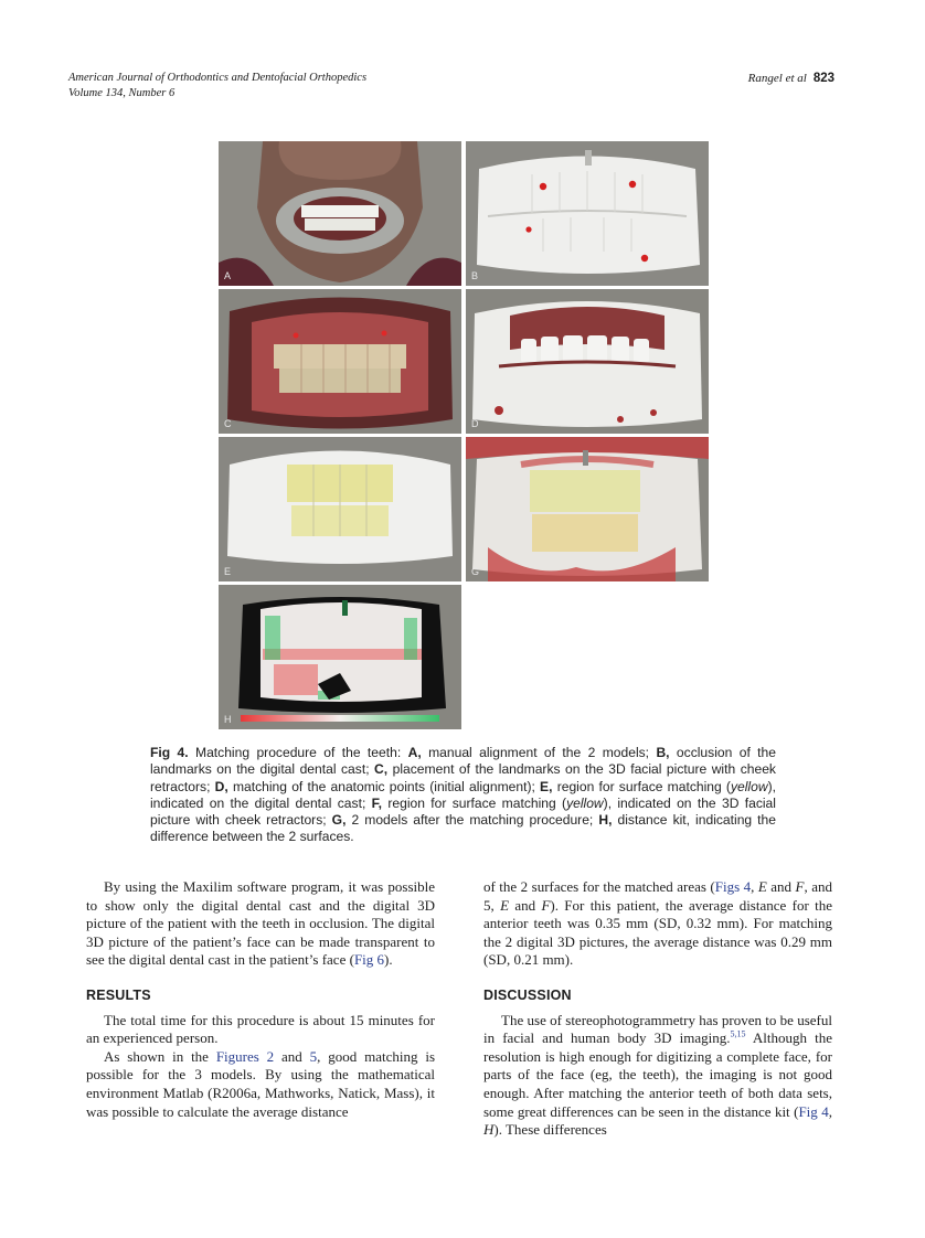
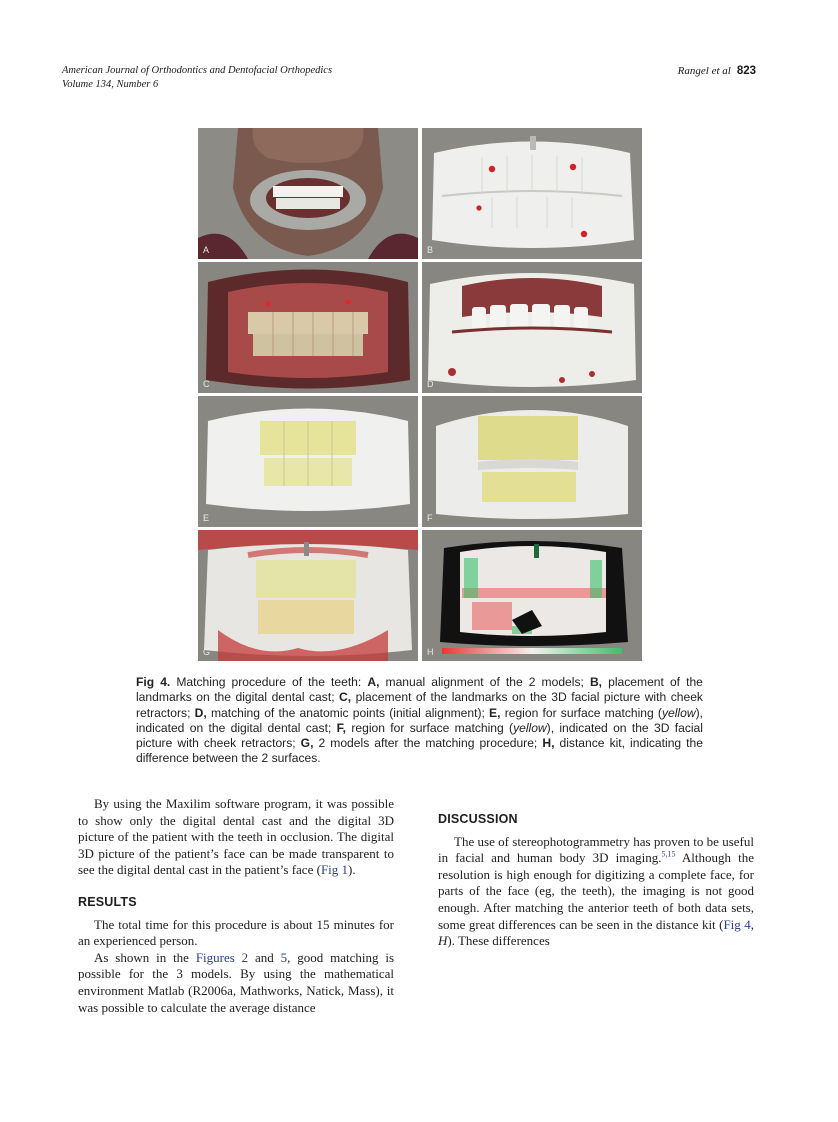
  American Journal of Orthodontics and Dentofacial Orthopedics
  Volume 134, Number 6
  Rangel et al 823
  A
  B
  C
  D
  E
+ F
  G
  H
- Fig 4. Matching procedure of the teeth: A, manual alignment of the 2 models; B, occlusion of the landmarks on the digital dental cast; C, placement of the landmarks on the 3D facial picture with cheek retractors; D, matching of the anatomic points (initial alignment); E, region for surface matching (yellow), indicated on the digital dental cast; F, region for surface matching (yellow), indicated on the 3D facial picture with cheek retractors; G, 2 models after the matching procedure; H, distance kit, indicating the difference between the 2 surfaces.
+ Fig 4. Matching procedure of the teeth: A, manual alignment of the 2 models; B, placement of the landmarks on the digital dental cast; C, placement of the landmarks on the 3D facial picture with cheek retractors; D, matching of the anatomic points (initial alignment); E, region for surface matching (yellow), indicated on the digital dental cast; F, region for surface matching (yellow), indicated on the 3D facial picture with cheek retractors; G, 2 models after the matching procedure; H, distance kit, indicating the difference between the 2 surfaces.
- By using the Maxilim software program, it was possible to show only the digital dental cast and the digital 3D picture of the patient with the teeth in occlusion. The digital 3D picture of the patient’s face can be made transparent to see the digital dental cast in the patient’s face (Fig 6).
+ By using the Maxilim software program, it was possible to show only the digital dental cast and the digital 3D picture of the patient with the teeth in occlusion. The digital 3D picture of the patient’s face can be made transparent to see the digital dental cast in the patient’s face (Fig 1).
  RESULTS
  The total time for this procedure is about 15 minutes for an experienced person.
  As shown in the Figures 2 and 5, good matching is possible for the 3 models. By using the mathematical environment Matlab (R2006a, Mathworks, Natick, Mass), it was possible to calculate the average distance
- of the 2 surfaces for the matched areas (Figs 4, E and F, and 5, E and F). For this patient, the average distance for the anterior teeth was 0.35 mm (SD, 0.32 mm). For matching the 2 digital 3D pictures, the average distance was 0.29 mm (SD, 0.21 mm).
  DISCUSSION
  The use of stereophotogrammetry has proven to be useful in facial and human body 3D imaging.5,15 Although the resolution is high enough for digitizing a complete face, for parts of the face (eg, the teeth), the imaging is not good enough. After matching the anterior teeth of both data sets, some great differences can be seen in the distance kit (Fig 4, H). These differences
